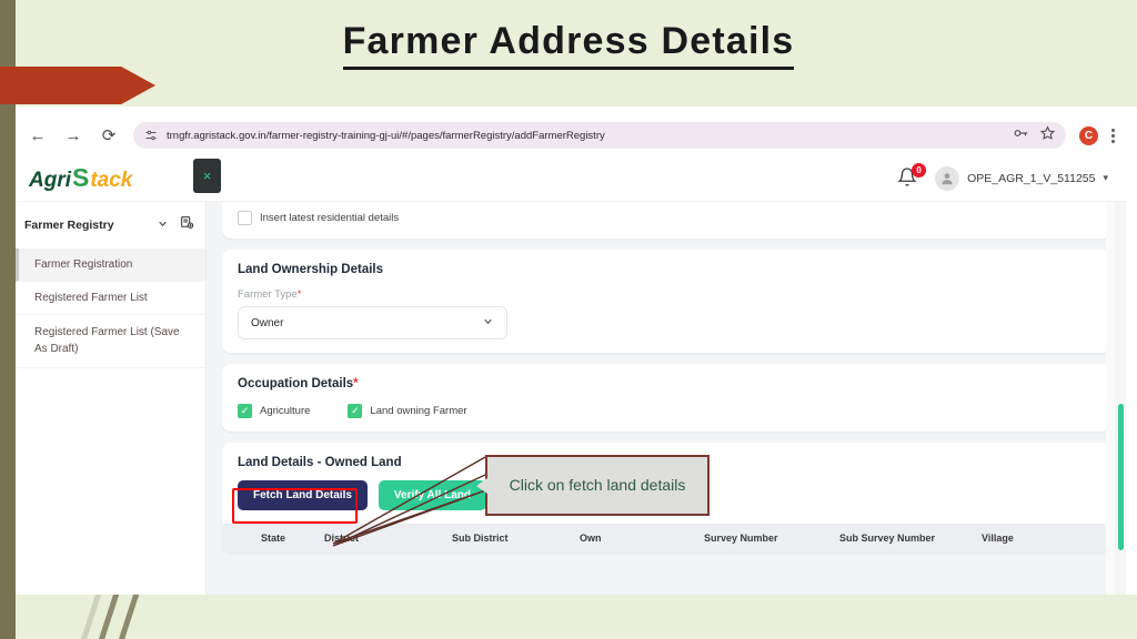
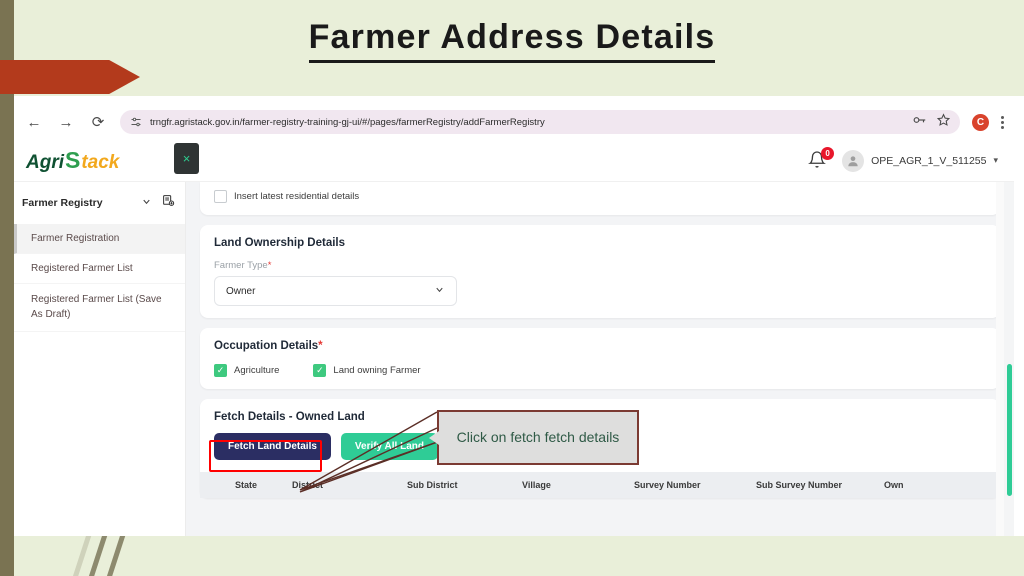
  Farmer Address Details
  ←
  →
  ⟳
  trngfr.agristack.gov.in/farmer-registry-training-gj-ui/#/pages/farmerRegistry/addFarmerRegistry
  C
  Agri
  S
  tack
  0
  OPE_AGR_1_V_511255
  ▾
  ×
  Farmer Registry
  Farmer Registration
  Registered Farmer List
  Registered Farmer List (Save As Draft)
  Insert latest residential details
  Land Ownership Details
  Farmer Type*
  Owner
  Occupation Details*
  ✓
  Agriculture
  ✓
  Land owning Farmer
- Land Details - Owned Land
+ Fetch Details - Owned Land
  Fetch Land Details
  Verify Al Land
  State
  Sub District
- Own
+ Village
  Survey Number
  Sub Survey Number
- Village
+ Own
- Click on fetch land details
+ Click on fetch fetch details
